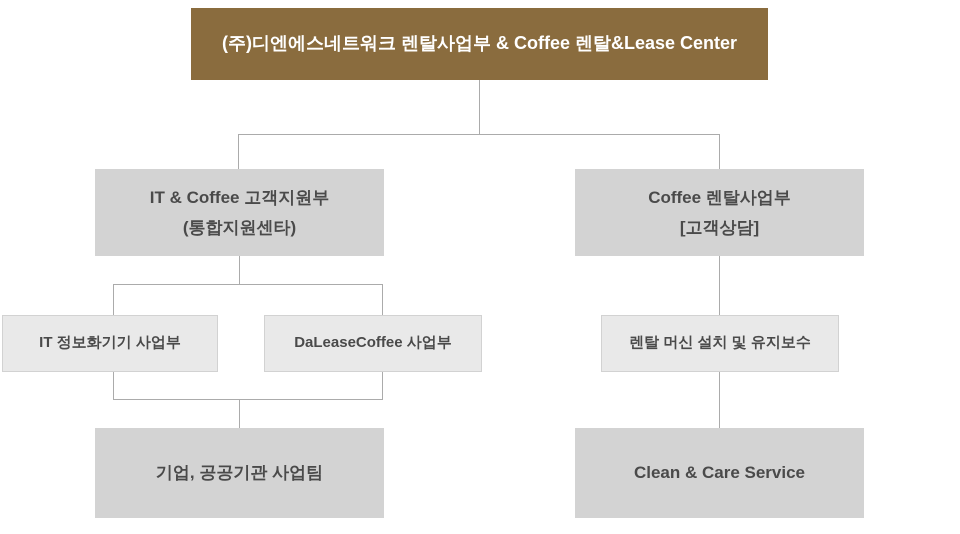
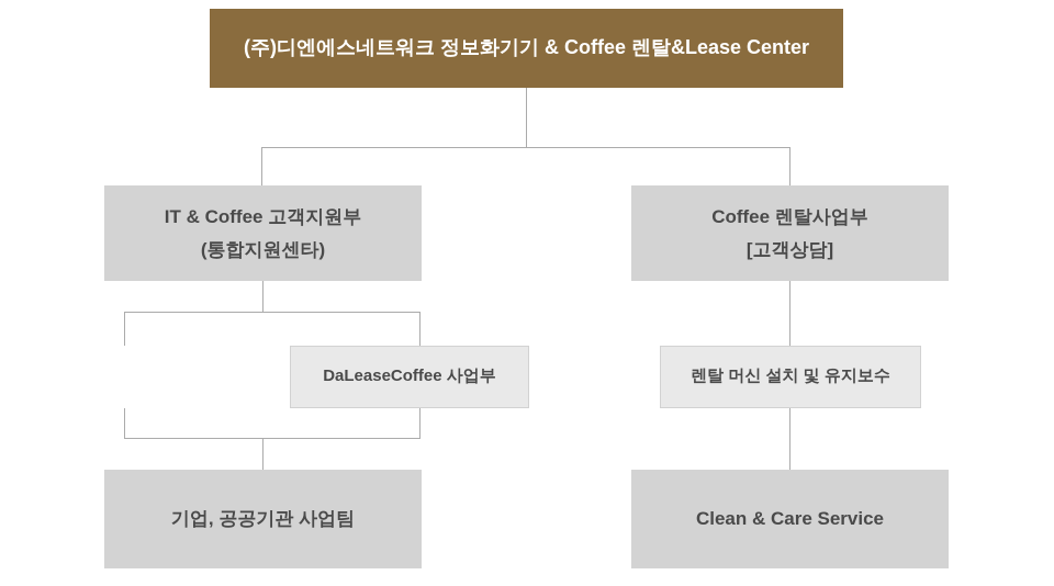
- (주)디엔에스네트워크 렌탈사업부 & Coffee 렌탈&Lease Center
+ (주)디엔에스네트워크 정보화기기 & Coffee 렌탈&Lease Center
  IT & Coffee 고객지원부
  (통합지원센타)
  Coffee 렌탈사업부
  [고객상담]
- IT 정보화기기 사업부
  DaLeaseCoffee 사업부
  렌탈 머신 설치 및 유지보수
  기업, 공공기관 사업팀
  Clean & Care Service
